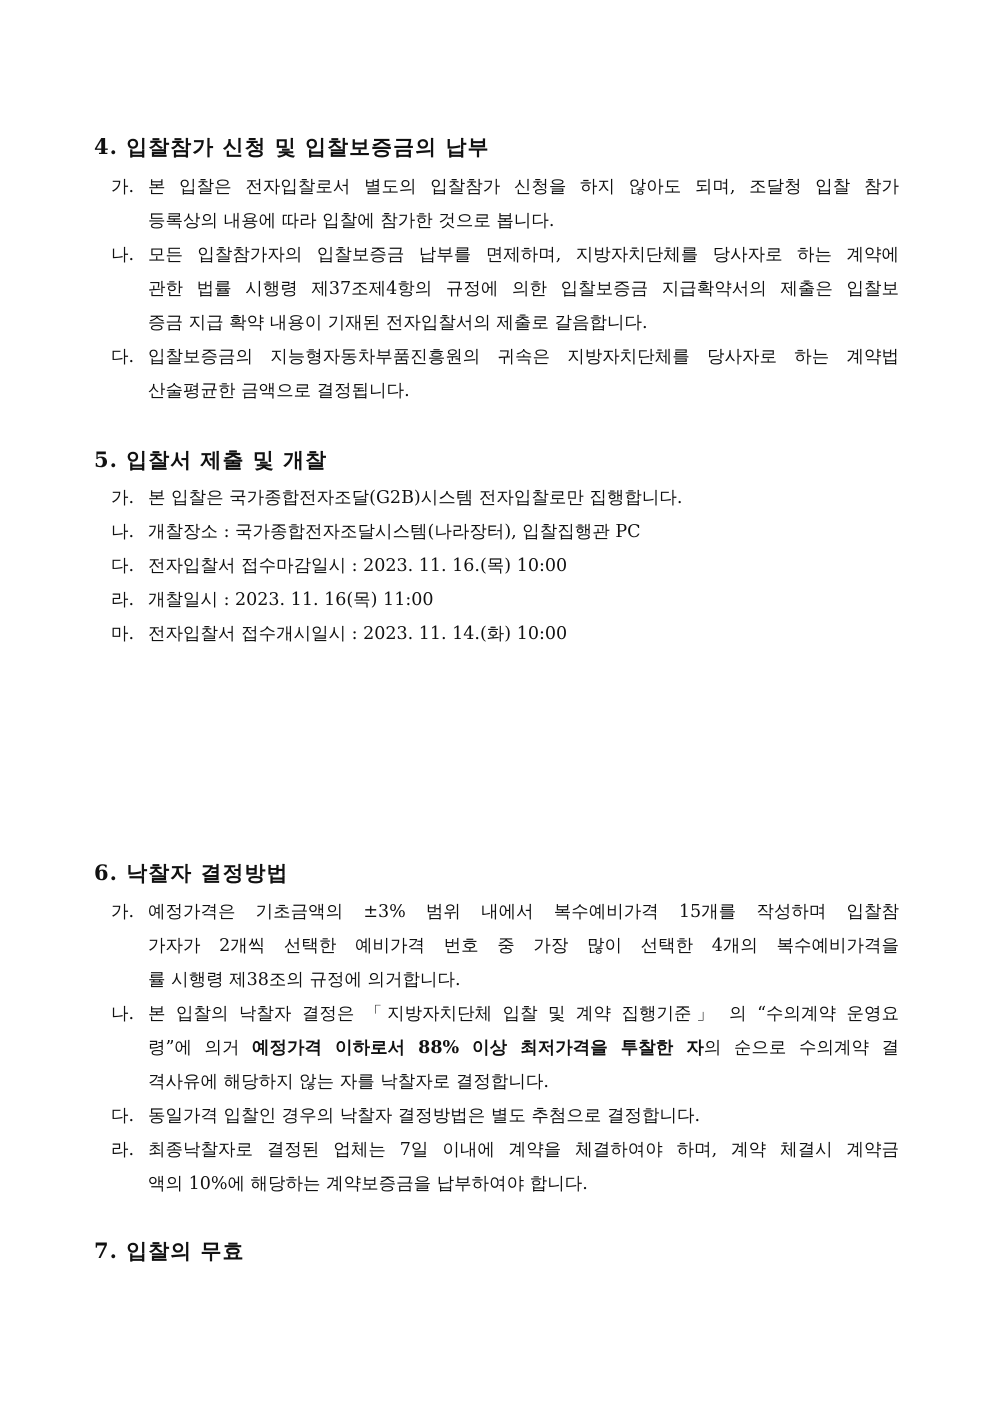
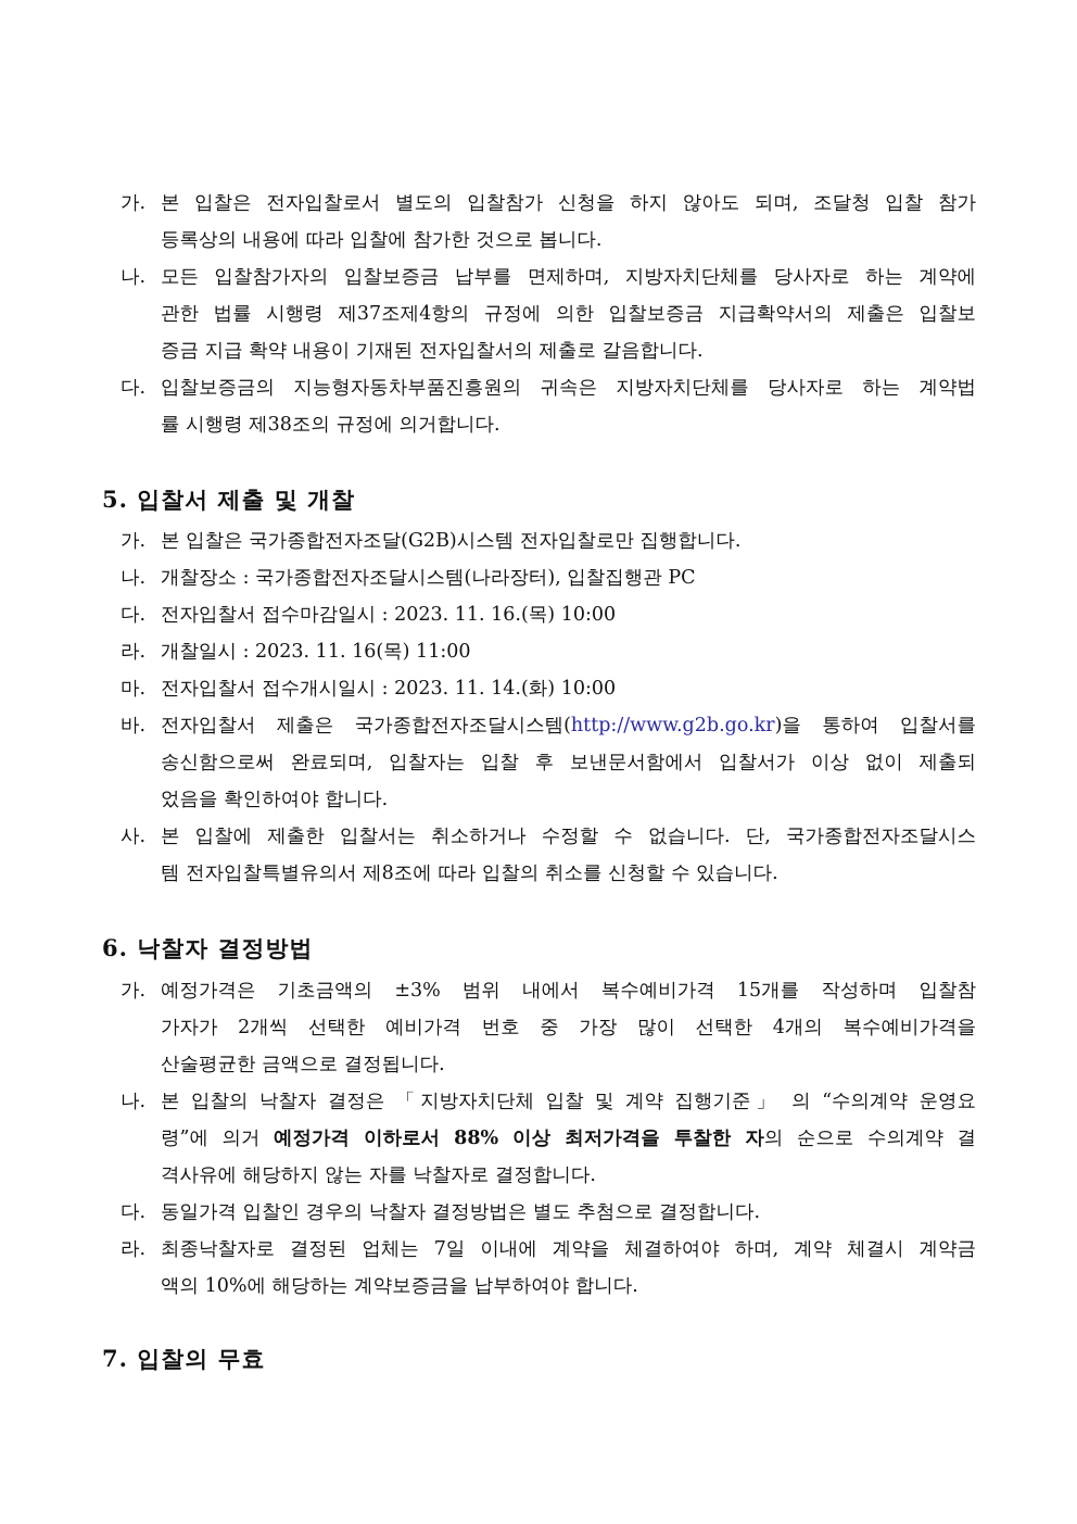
- 4. 입찰참가 신청 및 입찰보증금의 납부
  가.
  본 입찰은 전자입찰로서 별도의 입찰참가 신청을 하지 않아도 되며, 조달청 입찰 참가
  등록상의 내용에 따라 입찰에 참가한 것으로 봅니다.
  나.
  모든 입찰참가자의 입찰보증금 납부를 면제하며, 지방자치단체를 당사자로 하는 계약에
  관한 법률 시행령 제37조제4항의 규정에 의한 입찰보증금 지급확약서의 제출은 입찰보
  증금 지급 확약 내용이 기재된 전자입찰서의 제출로 갈음합니다.
  다.
  입찰보증금의 지능형자동차부품진흥원의 귀속은 지방자치단체를 당사자로 하는 계약법
- 산술평균한 금액으로 결정됩니다.
+ 률 시행령 제38조의 규정에 의거합니다.
  5. 입찰서 제출 및 개찰
  가.
  본 입찰은 국가종합전자조달(G2B)시스템 전자입찰로만 집행합니다.
  나.
  개찰장소 : 국가종합전자조달시스템(나라장터), 입찰집행관 PC
  다.
  전자입찰서 접수마감일시 : 2023. 11. 16.(목) 10:00
  라.
  개찰일시 : 2023. 11. 16(목) 11:00
  마.
  전자입찰서 접수개시일시 : 2023. 11. 14.(화) 10:00
+ 바.
+ 전자입찰서 제출은 국가종합전자조달시스템(http://www.g2b.go.kr)을 통하여 입찰서를
+ 송신함으로써 완료되며, 입찰자는 입찰 후 보낸문서함에서 입찰서가 이상 없이 제출되
+ 었음을 확인하여야 합니다.
+ 사.
+ 본 입찰에 제출한 입찰서는 취소하거나 수정할 수 없습니다. 단, 국가종합전자조달시스
+ 템 전자입찰특별유의서 제8조에 따라 입찰의 취소를 신청할 수 있습니다.
  6. 낙찰자 결정방법
  가.
  예정가격은 기초금액의 ±3% 범위 내에서 복수예비가격 15개를 작성하며 입찰참
  가자가 2개씩 선택한 예비가격 번호 중 가장 많이 선택한 4개의 복수예비가격을
- 률 시행령 제38조의 규정에 의거합니다.
+ 산술평균한 금액으로 결정됩니다.
  나.
  본 입찰의 낙찰자 결정은 「지방자치단체 입찰 및 계약 집행기준」 의 “수의계약 운영요
  령”에 의거 예정가격 이하로서 88% 이상 최저가격을 투찰한 자의 순으로 수의계약 결
  격사유에 해당하지 않는 자를 낙찰자로 결정합니다.
  다.
  동일가격 입찰인 경우의 낙찰자 결정방법은 별도 추첨으로 결정합니다.
  라.
  최종낙찰자로 결정된 업체는 7일 이내에 계약을 체결하여야 하며, 계약 체결시 계약금
  액의 10%에 해당하는 계약보증금을 납부하여야 합니다.
  7. 입찰의 무효
